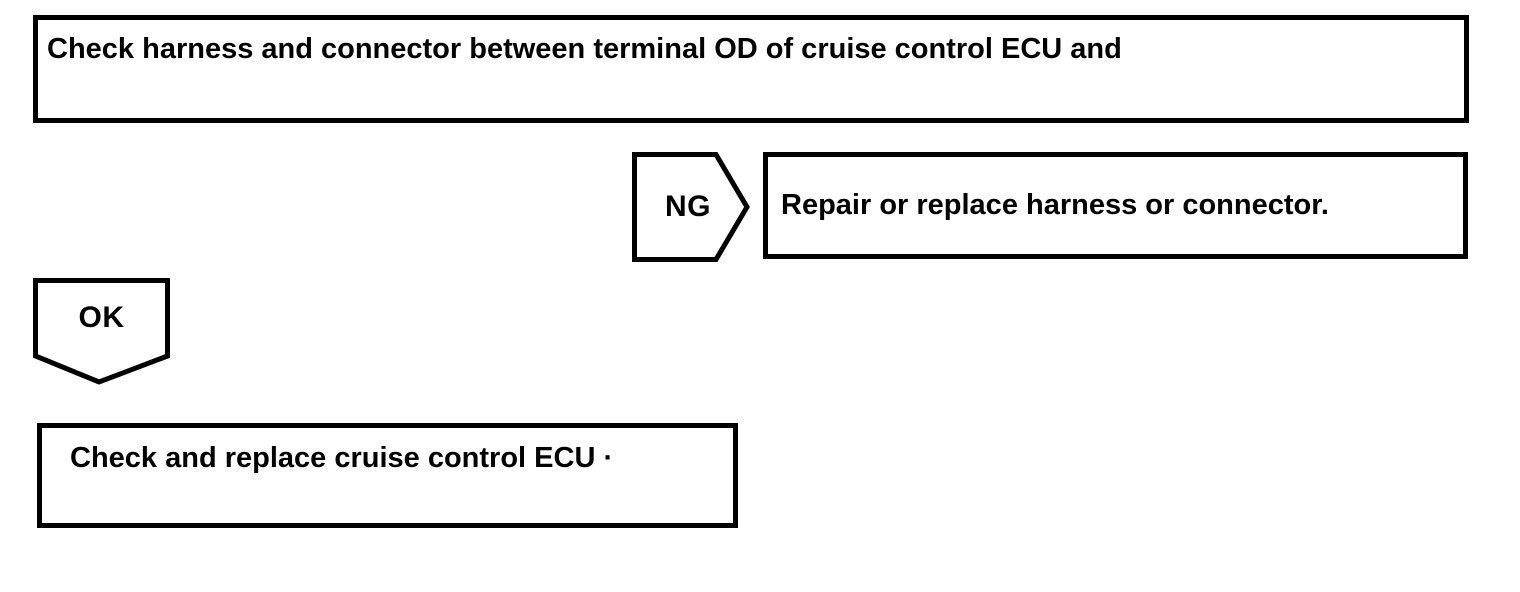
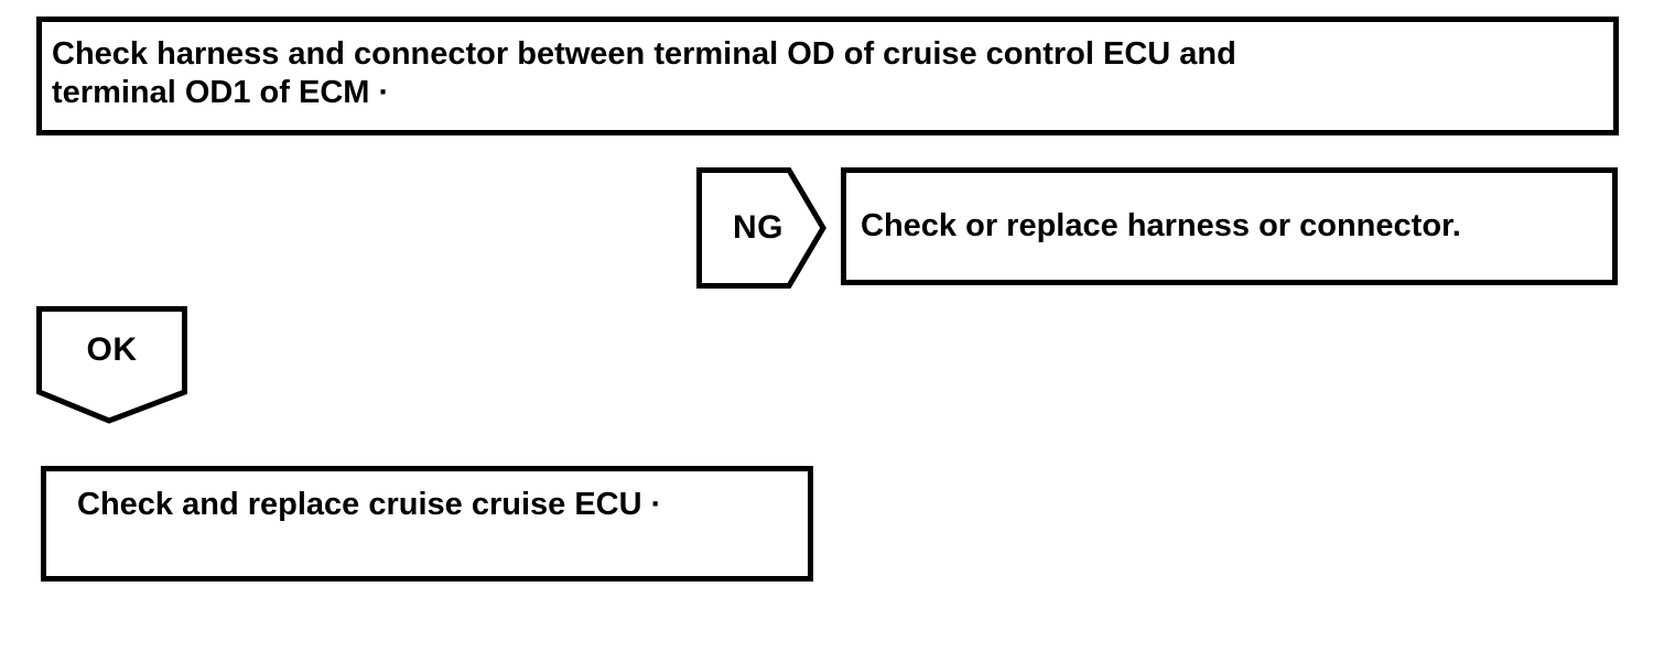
  Check harness and connector between terminal OD of cruise control ECU and
+ terminal OD1 of ECM ·
  NG
- Repair or replace harness or connector.
+ Check or replace harness or connector.
  OK
- Check and replace cruise control ECU ·
+ Check and replace cruise cruise ECU ·
